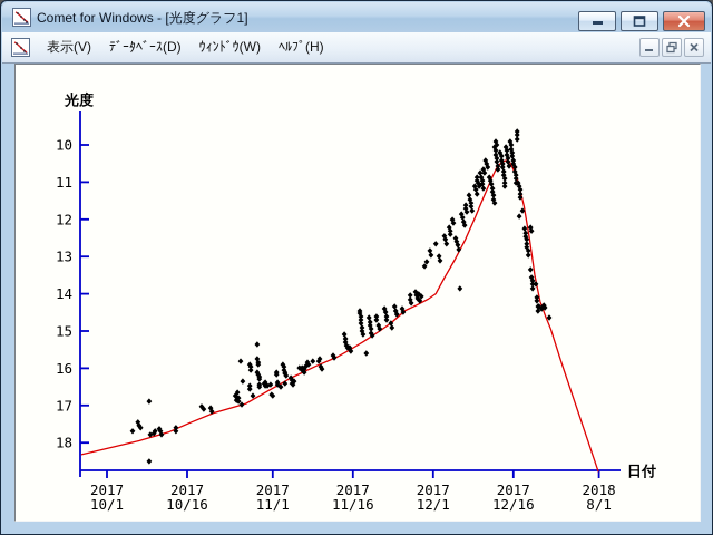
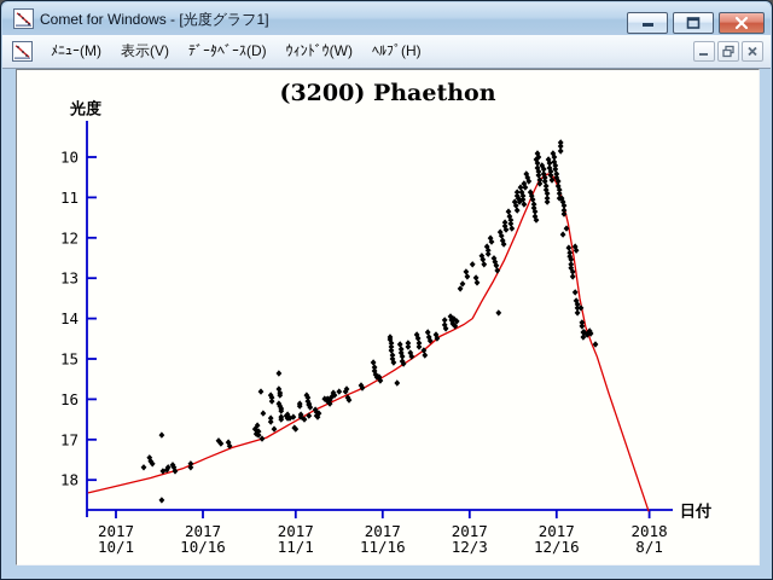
  Comet for Windows - [光度グラフ1]
+ ﾒﾆｭｰ(M)
  表示(V)
  ﾃﾞｰﾀﾍﾞｰｽ(D)
  ｳｨﾝﾄﾞｳ(W)
  ﾍﾙﾌﾟ(H)
+ (3200) Phaethon
  光度
  日付
  10
  11
  12
  13
  14
  15
  16
  17
  18
  2017
  10/1
  2017
  10/16
  2017
  11/1
  2017
  11/16
  2017
- 12/1
+ 12/3
  2017
  12/16
  2018
  8/1
